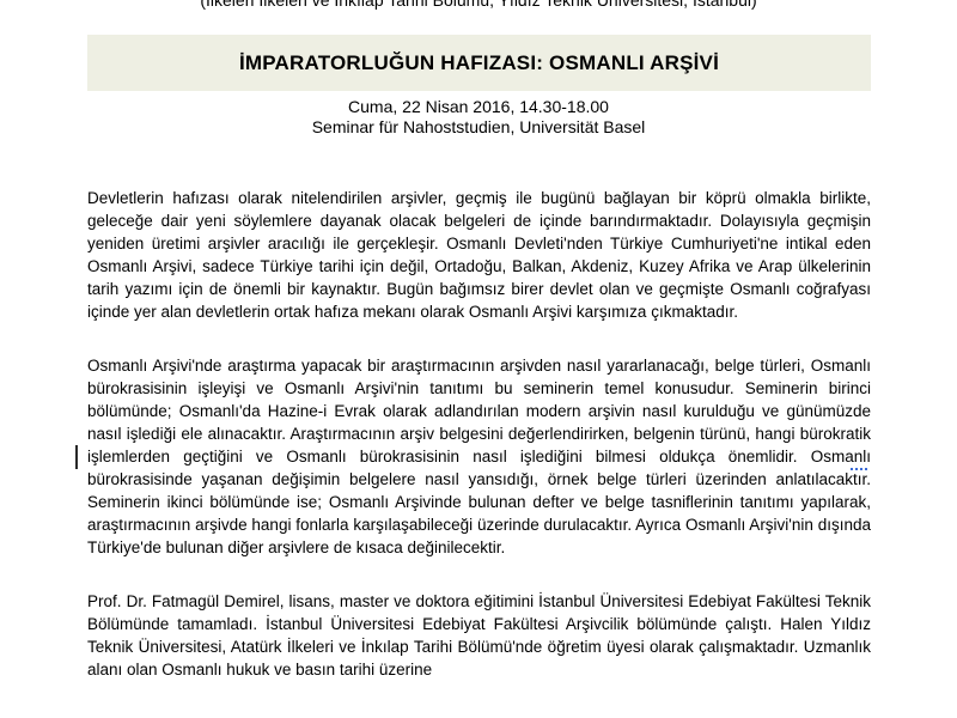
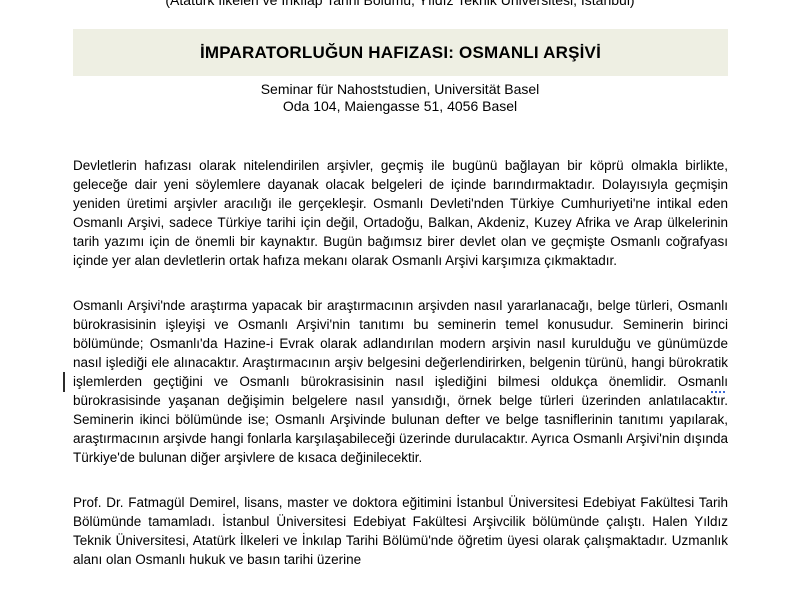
- (İlkeleri İlkeleri ve İnkılap Tarihi Bölümü, Yıldız Teknik Üniversitesi, İstanbul)
+ (Atatürk İlkeleri ve İnkılap Tarihi Bölümü, Yıldız Teknik Üniversitesi, İstanbul)
  İMPARATORLUĞUN HAFIZASI: OSMANLI ARŞİVİ
- Cuma, 22 Nisan 2016, 14.30-18.00
  Seminar für Nahoststudien, Universität Basel
+ Oda 104, Maiengasse 51, 4056 Basel
  Devletlerin hafızası olarak nitelendirilen arşivler, geçmiş ile bugünü bağlayan bir köprü olmakla birlikte, geleceğe dair yeni söylemlere dayanak olacak belgeleri de içinde barındırmaktadır. Dolayısıyla geçmişin yeniden üretimi arşivler aracılığı ile gerçekleşir. Osmanlı Devleti'nden Türkiye Cumhuriyeti'ne intikal eden Osmanlı Arşivi, sadece Türkiye tarihi için değil, Ortadoğu, Balkan, Akdeniz, Kuzey Afrika ve Arap ülkelerinin tarih yazımı için de önemli bir kaynaktır. Bugün bağımsız birer devlet olan ve geçmişte Osmanlı coğrafyası içinde yer alan devletlerin ortak hafıza mekanı olarak Osmanlı Arşivi karşımıza çıkmaktadır.
  Osmanlı Arşivi'nde araştırma yapacak bir araştırmacının arşivden nasıl yararlanacağı, belge türleri, Osmanlı bürokrasisinin işleyişi ve Osmanlı Arşivi'nin tanıtımı bu seminerin temel konusudur. Seminerin birinci bölümünde; Osmanlı'da Hazine-i Evrak olarak adlandırılan modern arşivin nasıl kurulduğu ve günümüzde nasıl işlediği ele alınacaktır. Araştırmacının arşiv belgesini değerlendirirken, belgenin türünü, hangi bürokratik işlemlerden geçtiğini ve Osmanlı bürokrasisinin nasıl işlediğini bilmesi oldukça önemlidir. Osmanlı bürokrasisinde yaşanan değişimin belgelere nasıl yansıdığı, örnek belge türleri üzerinden anlatılacaktır. Seminerin ikinci bölümünde ise; Osmanlı Arşivinde bulunan defter ve belge tasniflerinin tanıtımı yapılarak, araştırmacının arşivde hangi fonlarla karşılaşabileceği üzerinde durulacaktır. Ayrıca Osmanlı Arşivi'nin dışında Türkiye'de bulunan diğer arşivlere de kısaca değinilecektir.
- Prof. Dr. Fatmagül Demirel, lisans, master ve doktora eğitimini İstanbul Üniversitesi Edebiyat Fakültesi Teknik Bölümünde tamamladı. İstanbul Üniversitesi Edebiyat Fakültesi Arşivcilik bölümünde çalıştı. Halen Yıldız Teknik Üniversitesi, Atatürk İlkeleri ve İnkılap Tarihi Bölümü'nde öğretim üyesi olarak çalışmaktadır. Uzmanlık alanı olan Osmanlı hukuk ve basın tarihi üzerine
+ Prof. Dr. Fatmagül Demirel, lisans, master ve doktora eğitimini İstanbul Üniversitesi Edebiyat Fakültesi Tarih Bölümünde tamamladı. İstanbul Üniversitesi Edebiyat Fakültesi Arşivcilik bölümünde çalıştı. Halen Yıldız Teknik Üniversitesi, Atatürk İlkeleri ve İnkılap Tarihi Bölümü'nde öğretim üyesi olarak çalışmaktadır. Uzmanlık alanı olan Osmanlı hukuk ve basın tarihi üzerine
